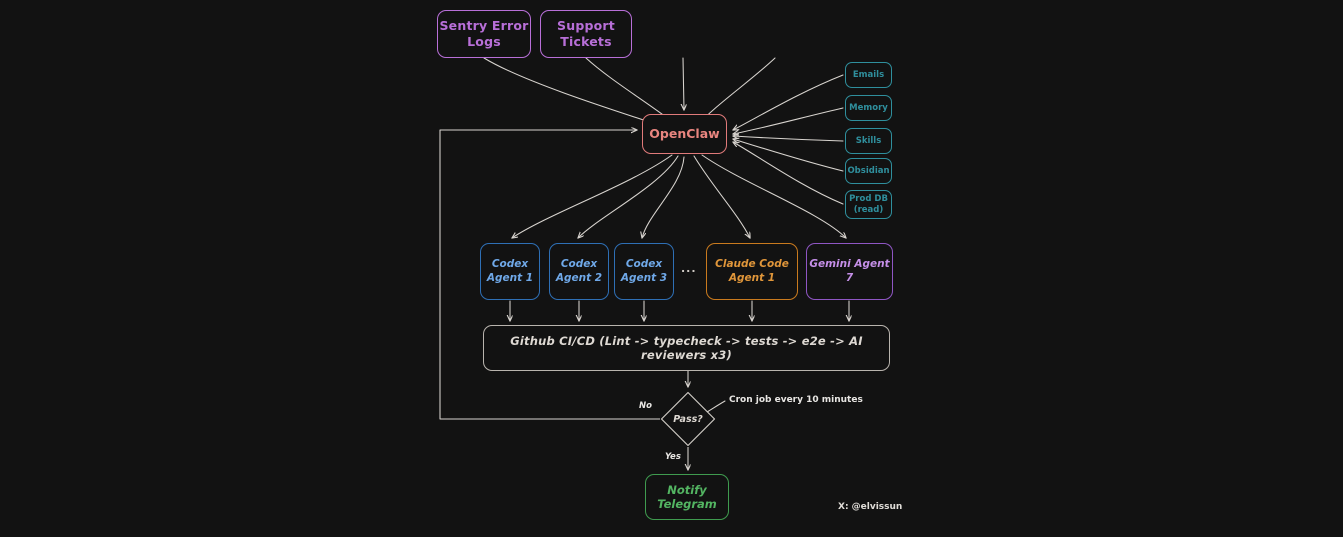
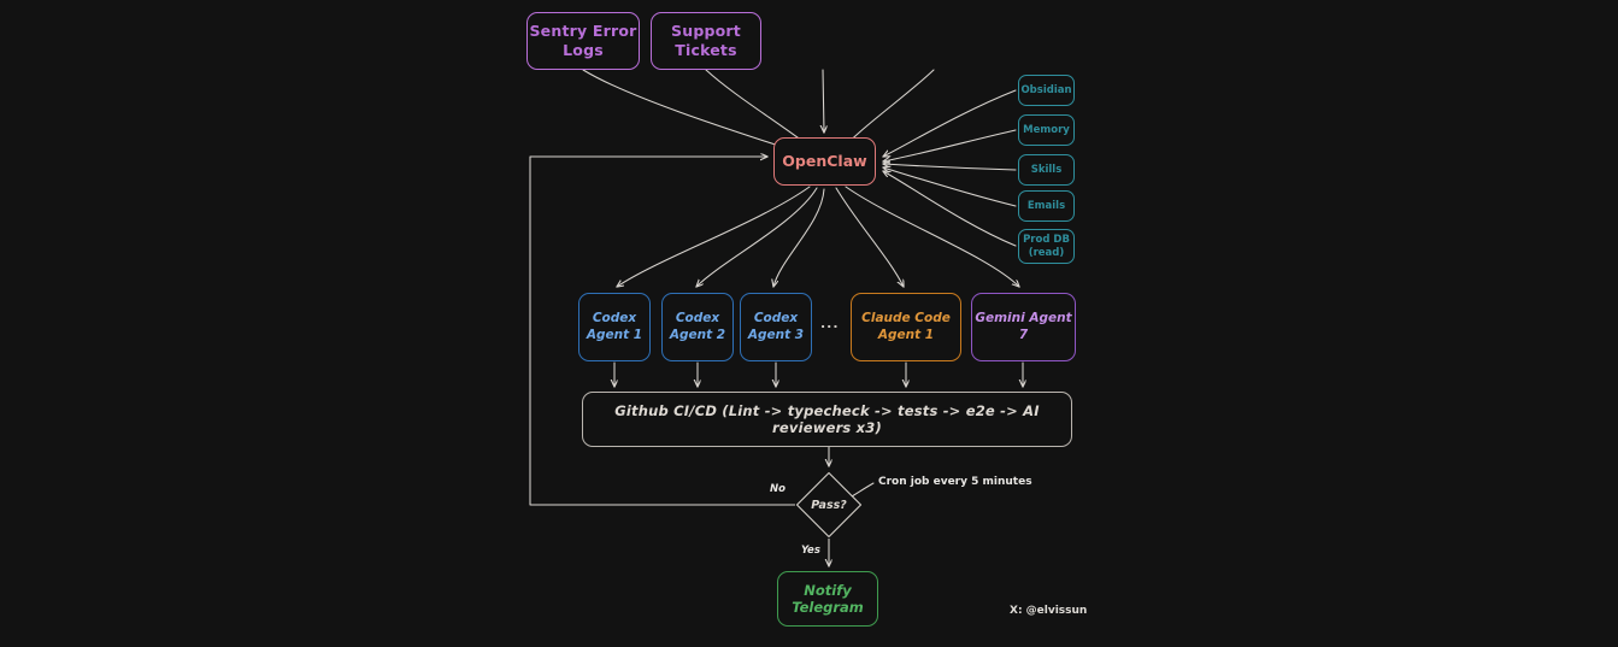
  Sentry Error Logs
  Support Tickets
  OpenClaw
- Emails
+ Obsidian
  Memory
  Skills
- Obsidian
+ Emails
  Prod DB
  (read)
  Codex
  Agent 1
  Codex
  Agent 2
  Codex
  Agent 3
  Claude Code
  Agent 1
  Gemini Agent 7
  ...
  Github CI/CD (Lint -> typecheck -> tests -> e2e -> AI reviewers x3)
  Pass?
  Notify Telegram
  No
  Yes
- Cron job every 10 minutes
+ Cron job every 5 minutes
  X: @elvissun
